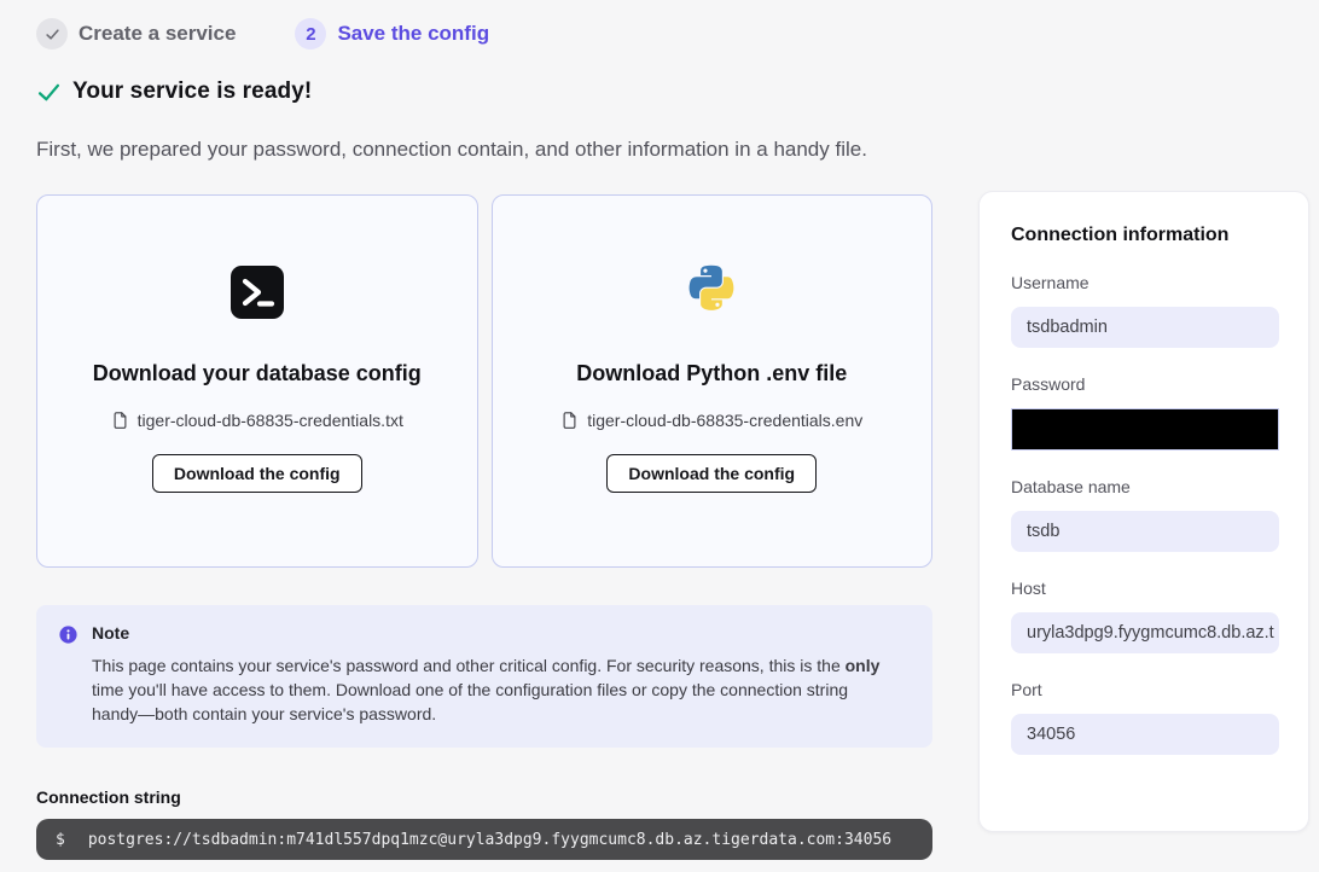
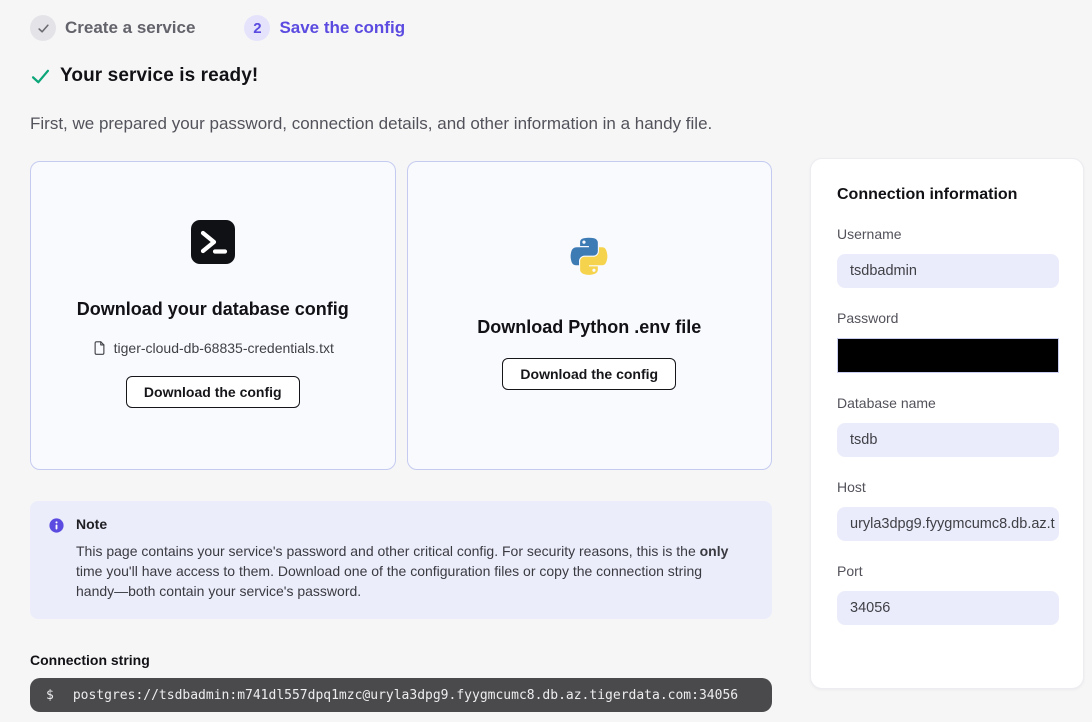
  Create a service
  2
  Save the config
  Your service is ready!
- First, we prepared your password, connection contain, and other information in a handy file.
+ First, we prepared your password, connection details, and other information in a handy file.
  Download your database config
  tiger-cloud-db-68835-credentials.txt
  Download the config
  Download Python .env file
- tiger-cloud-db-68835-credentials.env
  Download the config
  Note
  This page contains your service's password and other critical config. For security reasons, this is the only time you'll have access to them. Download one of the configuration files or copy the connection string handy—both contain your service's password.
  Connection string
  $
  postgres://tsdbadmin:m741dl557dpq1mzc@uryla3dpg9.fyygmcumc8.db.az.tigerdata.com:34056
  Connection information
  Username
  tsdbadmin
  Password
  Database name
  tsdb
  Host
  uryla3dpg9.fyygmcumc8.db.az.t
  Port
  34056
